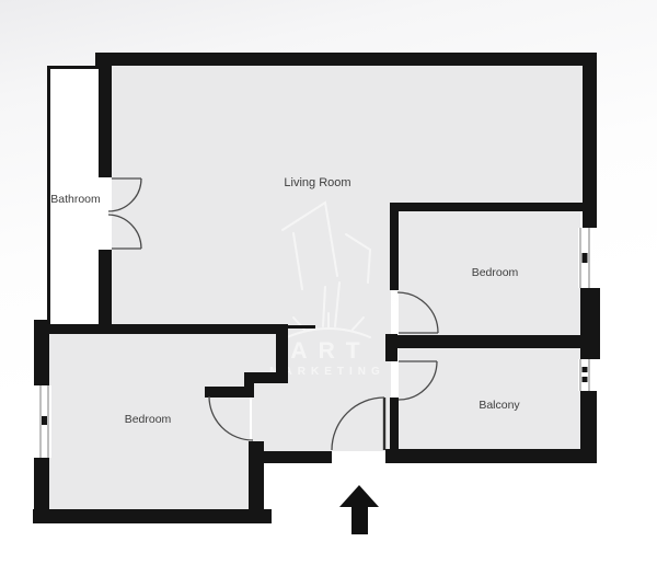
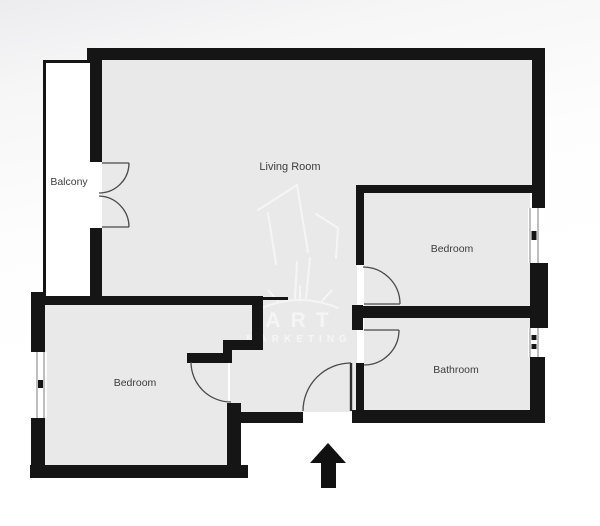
  ARKETING
- Bathroom
+ Balcony
  Living Room
  Bedroom
  Bedroom
- Balcony
+ Bathroom
